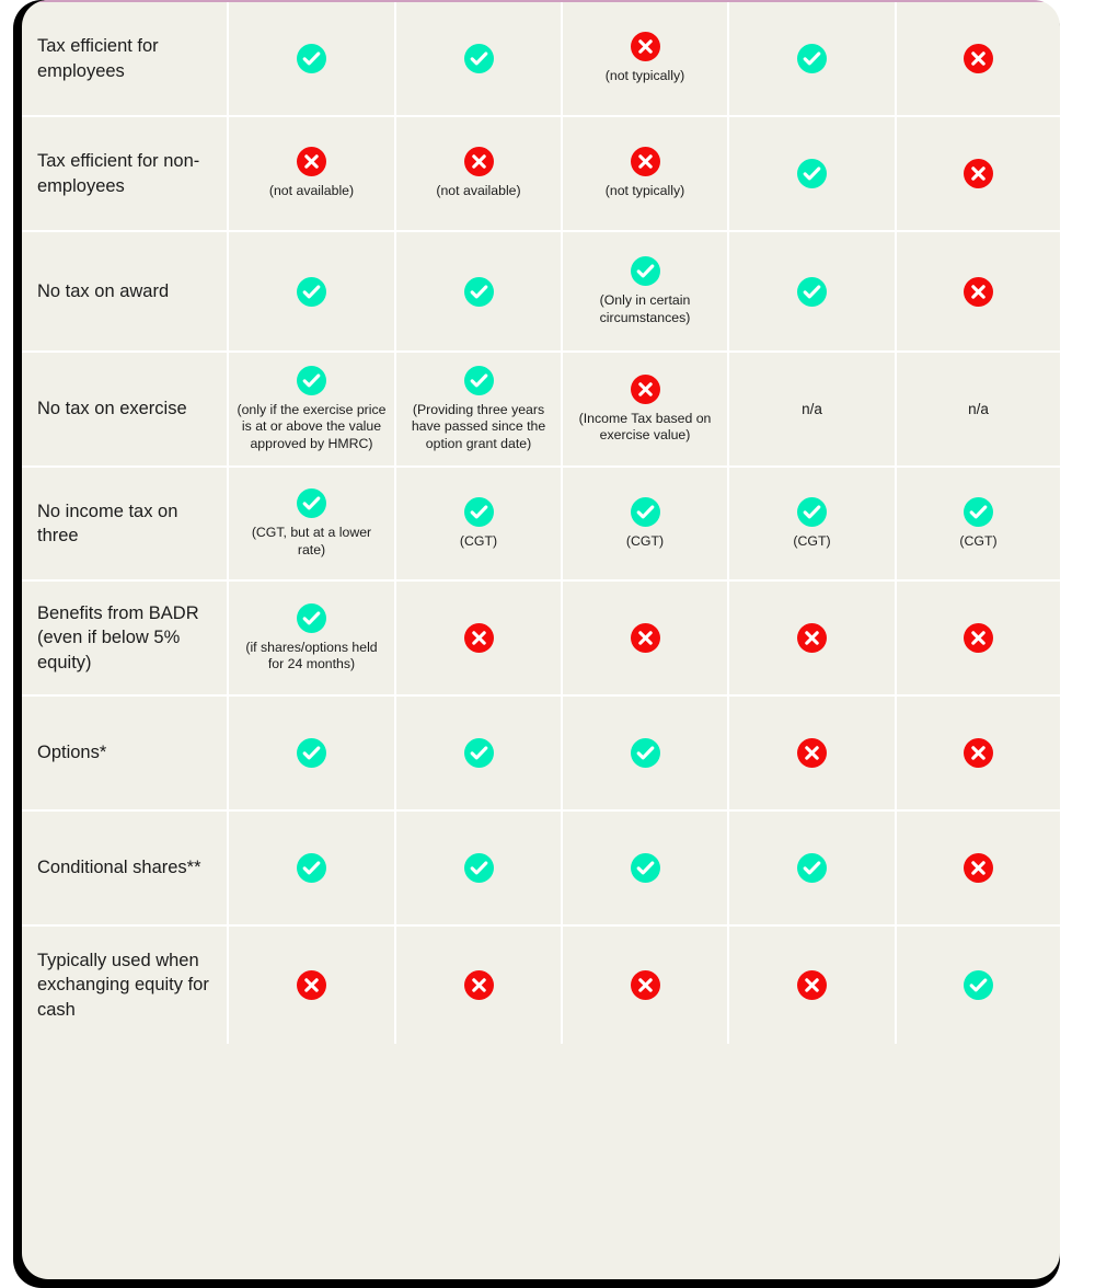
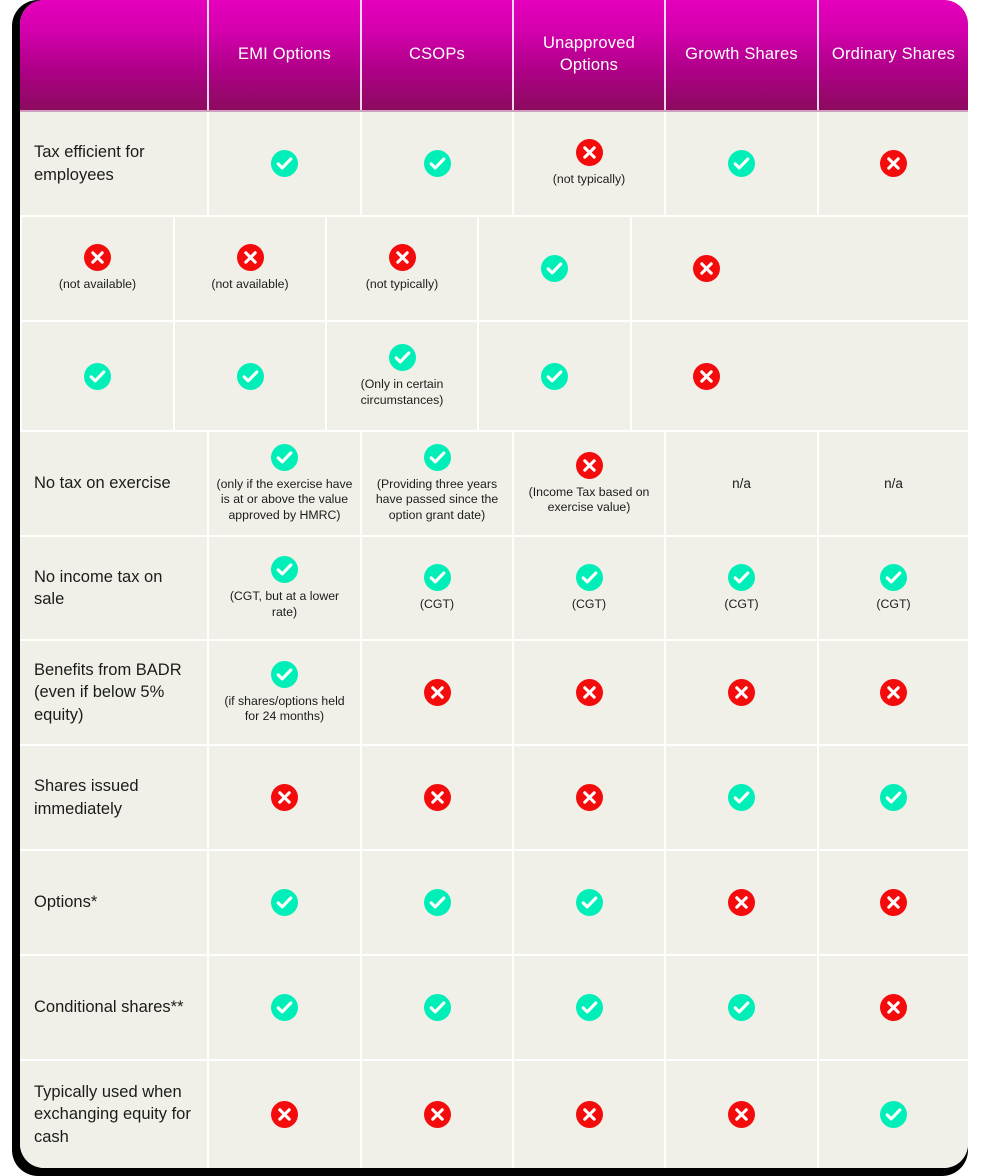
+ EMI Options
+ CSOPs
+ Unapproved Options
+ Growth Shares
+ Ordinary Shares
  Tax efficient for employees
  (not typically)
- Tax efficient for non-employees
  (not available)
  (not available)
  (not typically)
- No tax on award
  (Only in certain circumstances)
  No tax on exercise
- (only if the exercise price is at or above the value approved by HMRC)
+ (only if the exercise have is at or above the value approved by HMRC)
  (Providing three years have passed since the option grant date)
  (Income Tax based on exercise value)
  n/a
  n/a
- No income tax on three
+ No income tax on sale
  (CGT, but at a lower rate)
  (CGT)
  (CGT)
  (CGT)
  (CGT)
  Benefits from BADR (even if below 5% equity)
  (if shares/options held for 24 months)
+ Shares issued immediately
  Options*
  Conditional shares**
  Typically used when exchanging equity for cash
